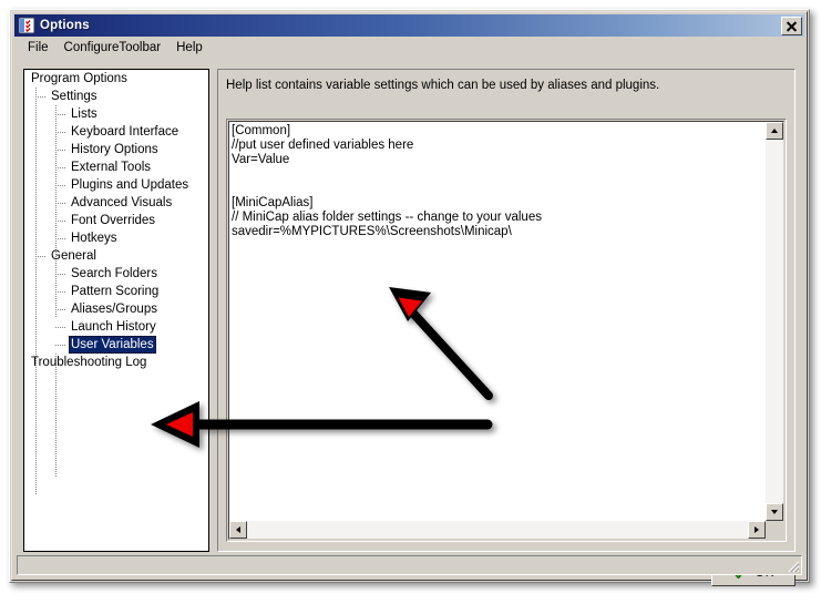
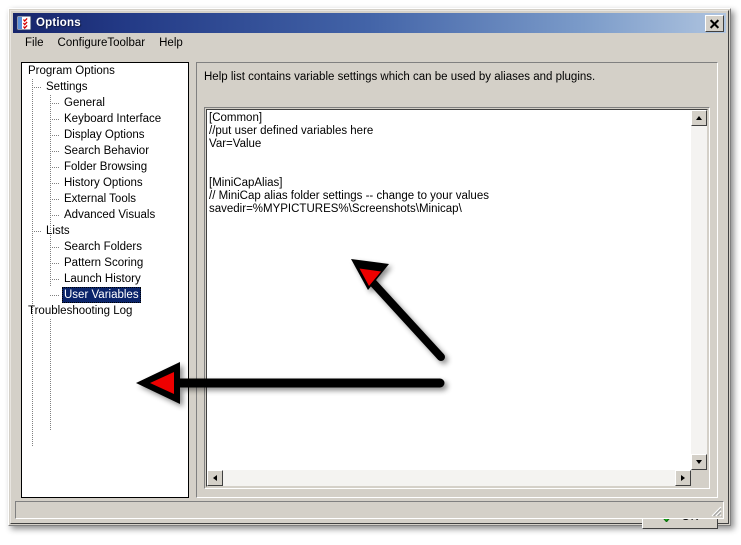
  Options
  File
  ConfigureToolbar
  Help
  Program Options
  Settings
- Lists
+ General
  Keyboard Interface
+ Display Options
+ Search Behavior
+ Folder Browsing
  History Options
  External Tools
- Plugins and Updates
  Advanced Visuals
- Font Overrides
- Hotkeys
- General
+ Lists
  Search Folders
  Pattern Scoring
- Aliases/Groups
  Launch History
  User Variables
  Troubleshooting Log
  Help list contains variable settings which can be used by aliases and plugins.
  [Common]
  //put user defined variables here
  Var=Value
  [MiniCapAlias]
  // MiniCap alias folder settings -- change to your values
  savedir=%MYPICTURES%\Screenshots\Minicap\
